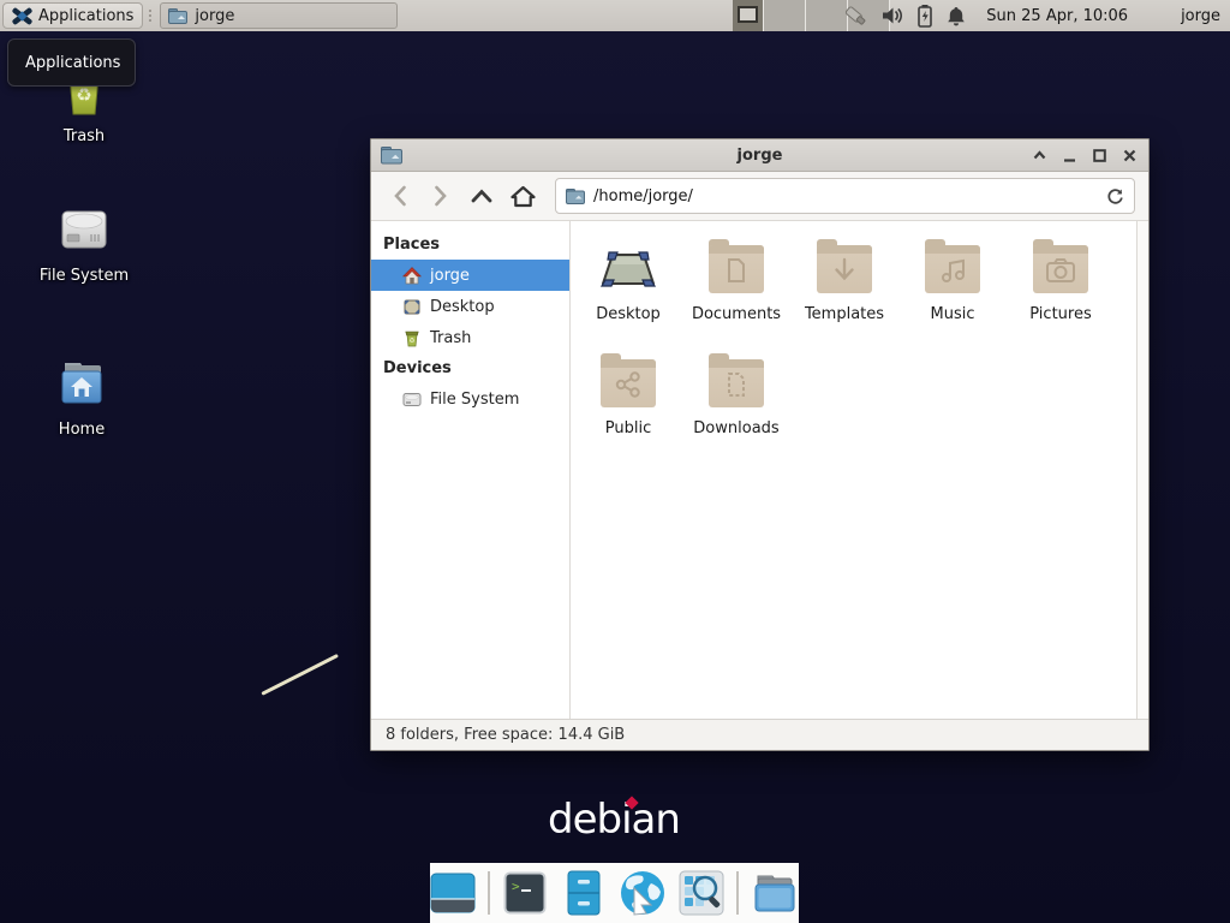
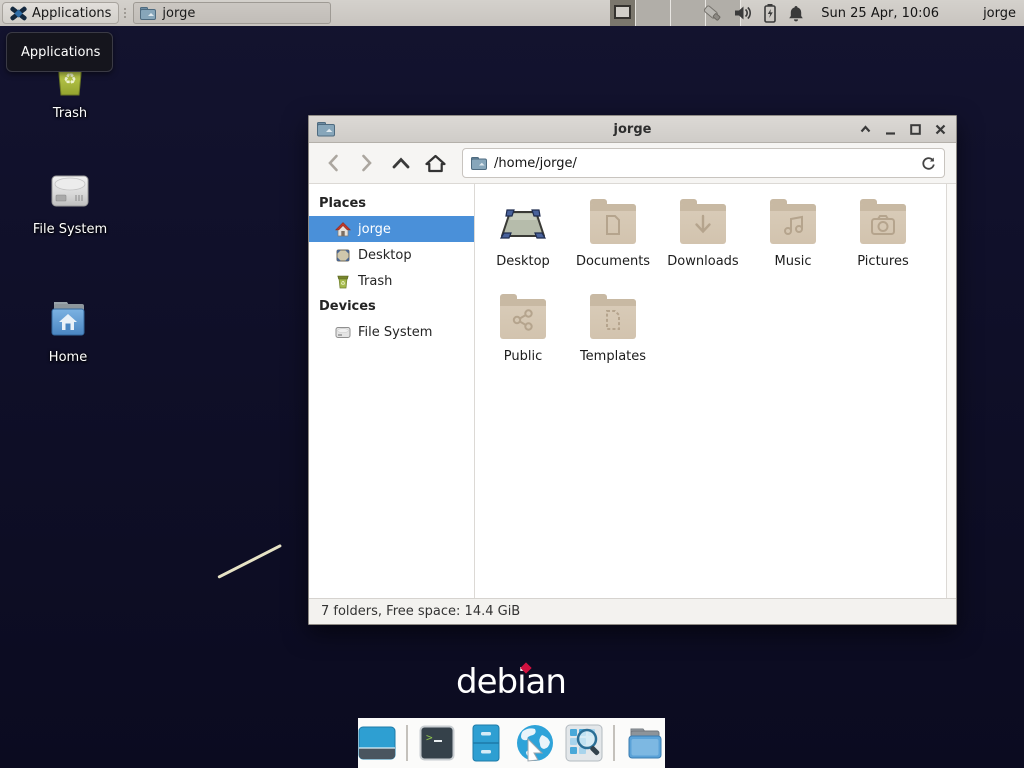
  Applications
  jorge
  Sun 25 Apr, 10:06
  jorge
  Applications
  ♻
  Trash
  File System
  Home
  jorge
  /home/jorge/
  Places
  jorge
  Desktop
  Trash
  Devices
  File System
  Desktop
  Documents
- Templates
+ Downloads
  Music
  Pictures
  Public
- Downloads
+ Templates
- 8 folders, Free space: 14.4 GiB
+ 7 folders, Free space: 14.4 GiB
  debian
  >
